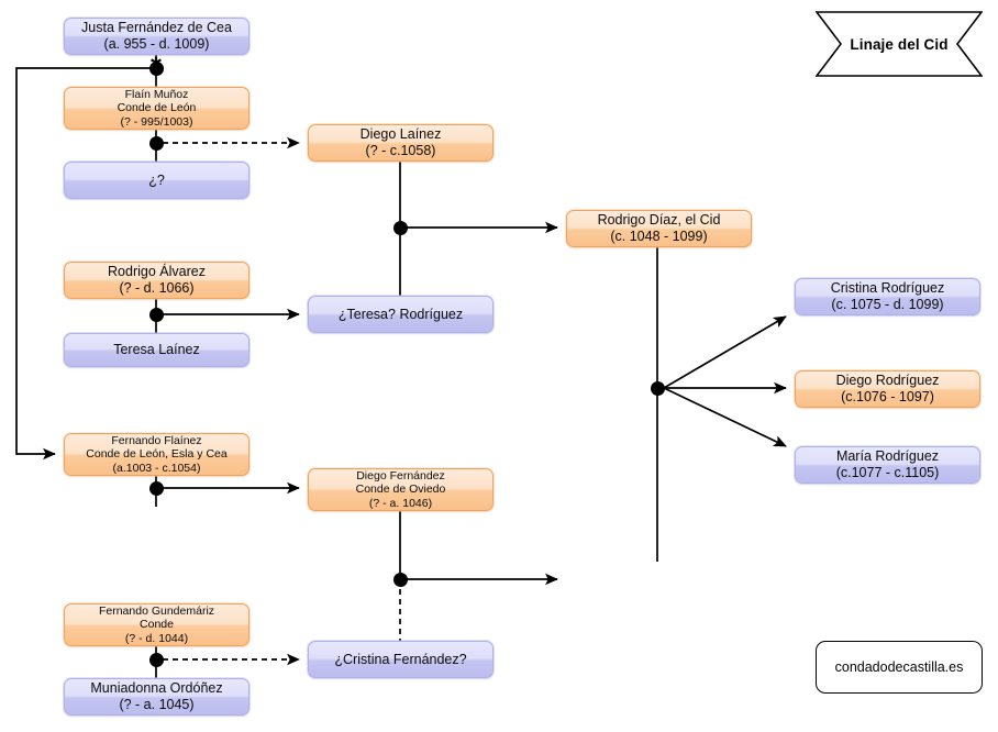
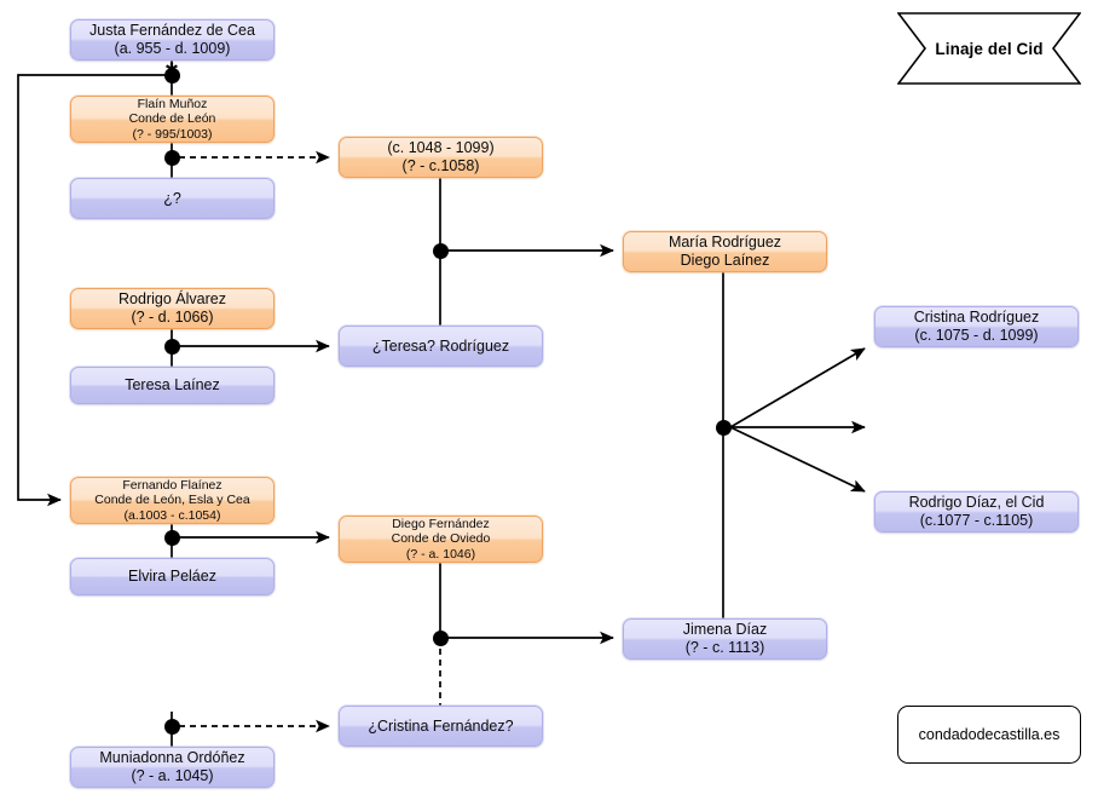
  Justa Fernández de Cea
  (a. 955 - d. 1009)
  Flaín Muñoz
  Conde de León
  (? - 995/1003)
  ¿?
- Diego Laínez
+ (c. 1048 - 1099)
  (? - c.1058)
  Rodrigo Álvarez
  (? - d. 1066)
  Teresa Laínez
  ¿Teresa? Rodríguez
- Rodrigo Díaz, el Cid
+ María Rodríguez
- (c. 1048 - 1099)
+ Diego Laínez
  Fernando Flaínez
  Conde de León, Esla y Cea
  (a.1003 - c.1054)
+ Elvira Peláez
  Diego Fernández
  Conde de Oviedo
  (? - a. 1046)
- Fernando Gundemáriz
- Conde
- (? - d. 1044)
  Muniadonna Ordóñez
  (? - a. 1045)
  ¿Cristina Fernández?
+ Jimena Díaz
+ (? - c. 1113)
  Cristina Rodríguez
  (c. 1075 - d. 1099)
- Diego Rodríguez
- (c.1076 - 1097)
- María Rodríguez
+ Rodrigo Díaz, el Cid
  (c.1077 - c.1105)
  Linaje del Cid
  condadodecastilla.es
